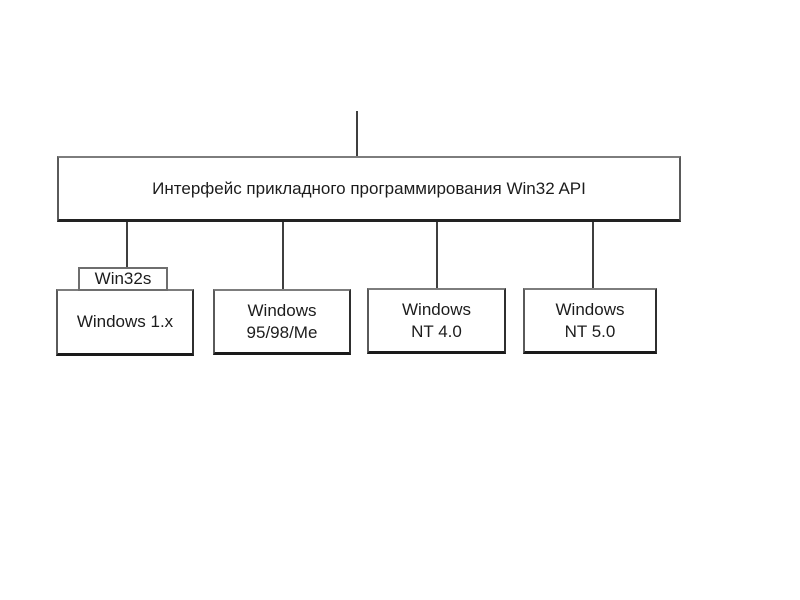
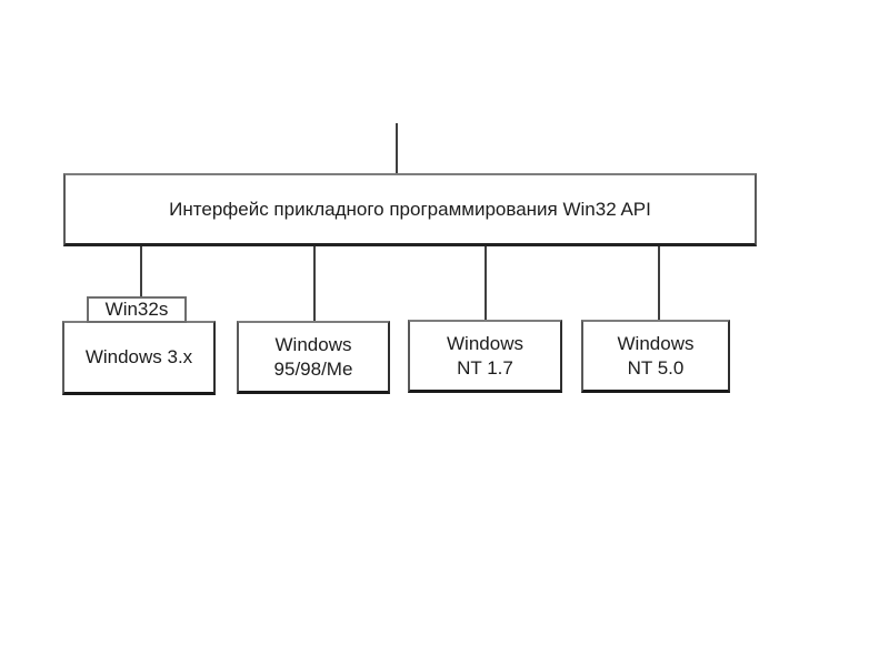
  Интерфейс прикладного программирования Win32 API
  Win32s
- Windows 1.x
+ Windows 3.x
  Windows
  95/98/Me
  Windows
- NT 4.0
+ NT 1.7
  Windows
  NT 5.0
